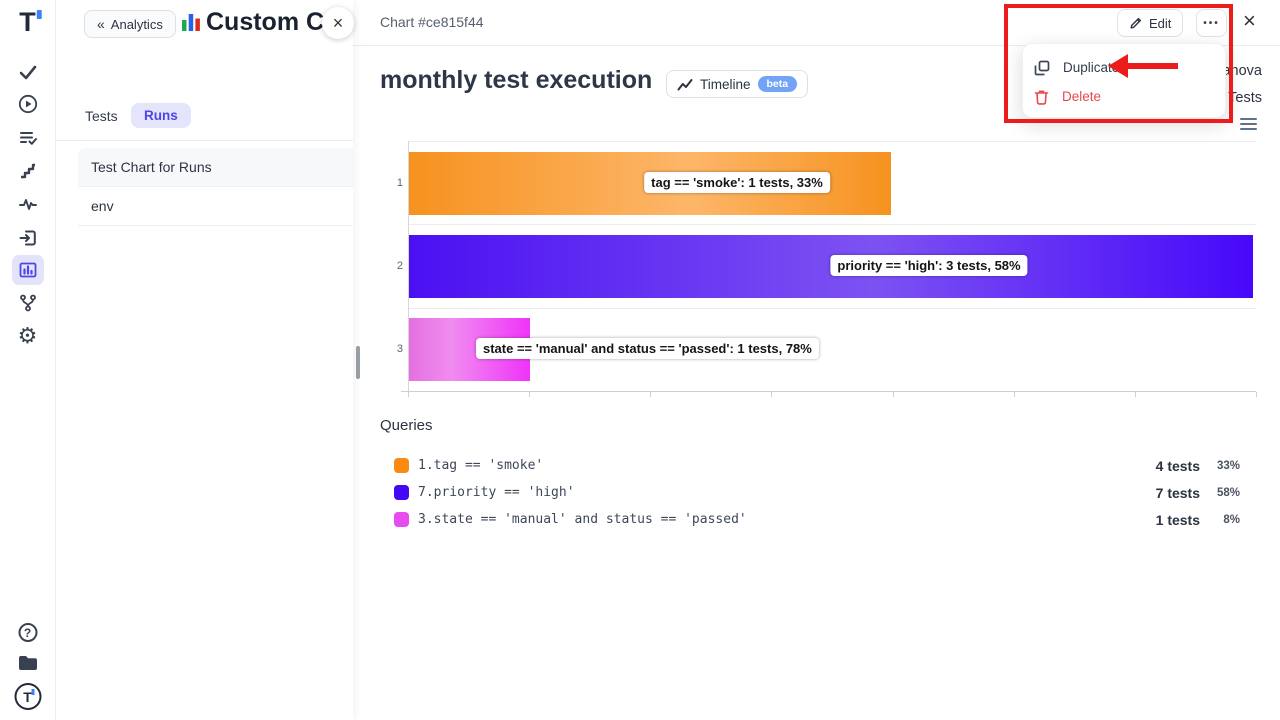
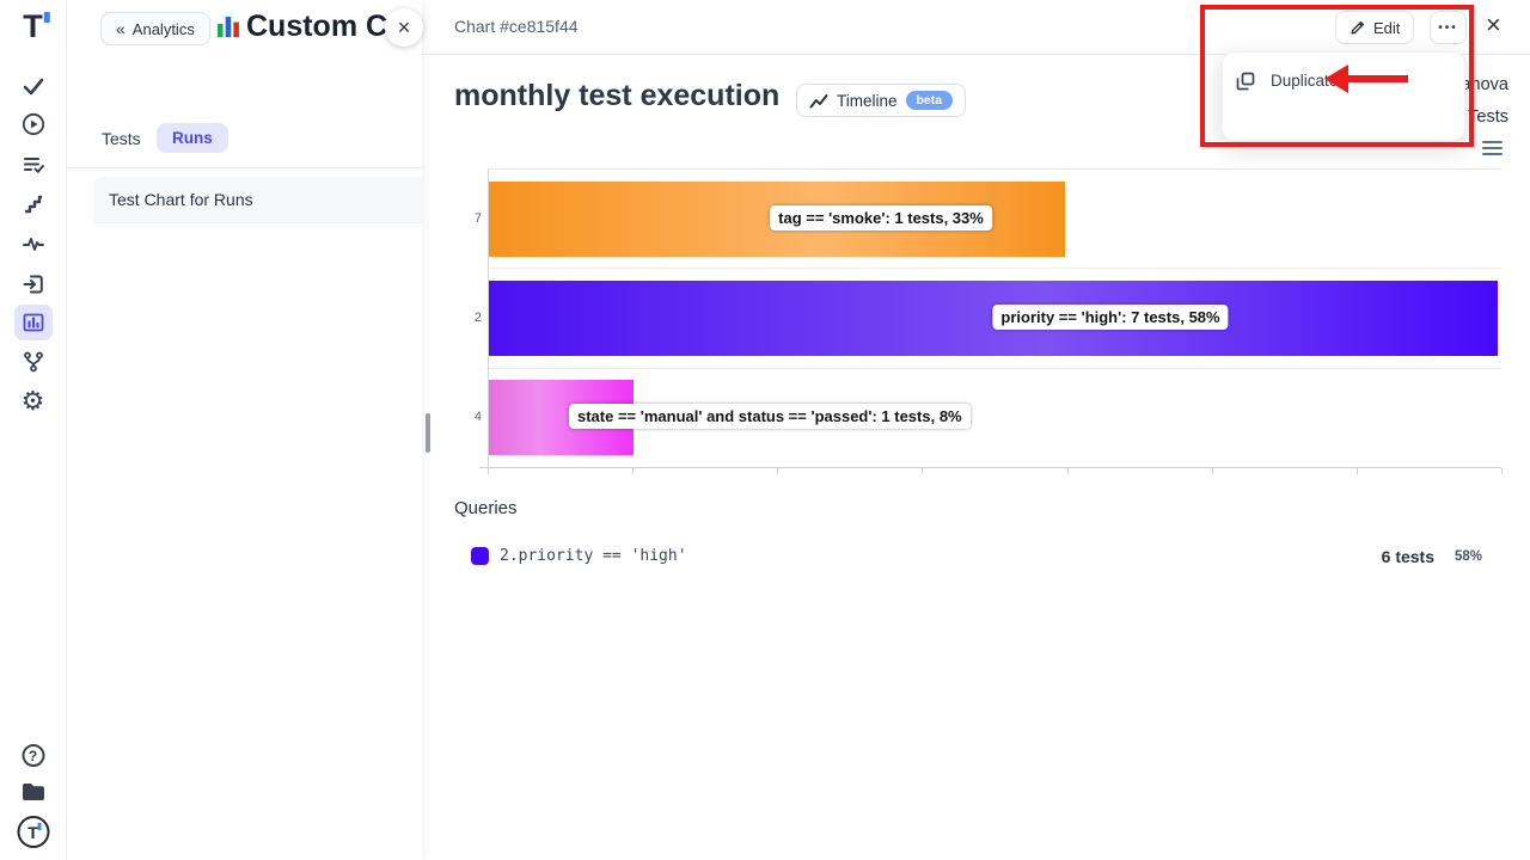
  T
  ⚙
  ?
  T
  «
  Analytics
  Custom C
  ×
  Tests
  Runs
  Test Chart for Runs
- env
  Chart #ce815f44
  ×
  monthly test execution
  Timeline
  beta
  anova
  Tests
- 1
+ 7
  2
- 3
+ 4
  tag == 'smoke': 1 tests, 33%
- priority == 'high': 3 tests, 58%
+ priority == 'high': 7 tests, 58%
- state == 'manual' and status == 'passed': 1 tests, 78%
+ state == 'manual' and status == 'passed': 1 tests, 8%
  Queries
- 1.tag == 'smoke'
- 4 tests
- 33%
- 7.priority == 'high'
+ 2.priority == 'high'
- 7 tests
+ 6 tests
  58%
- 3.state == 'manual' and status == 'passed'
- 1 tests
- 8%
  Edit
  •••
  Duplicat
- Delete
